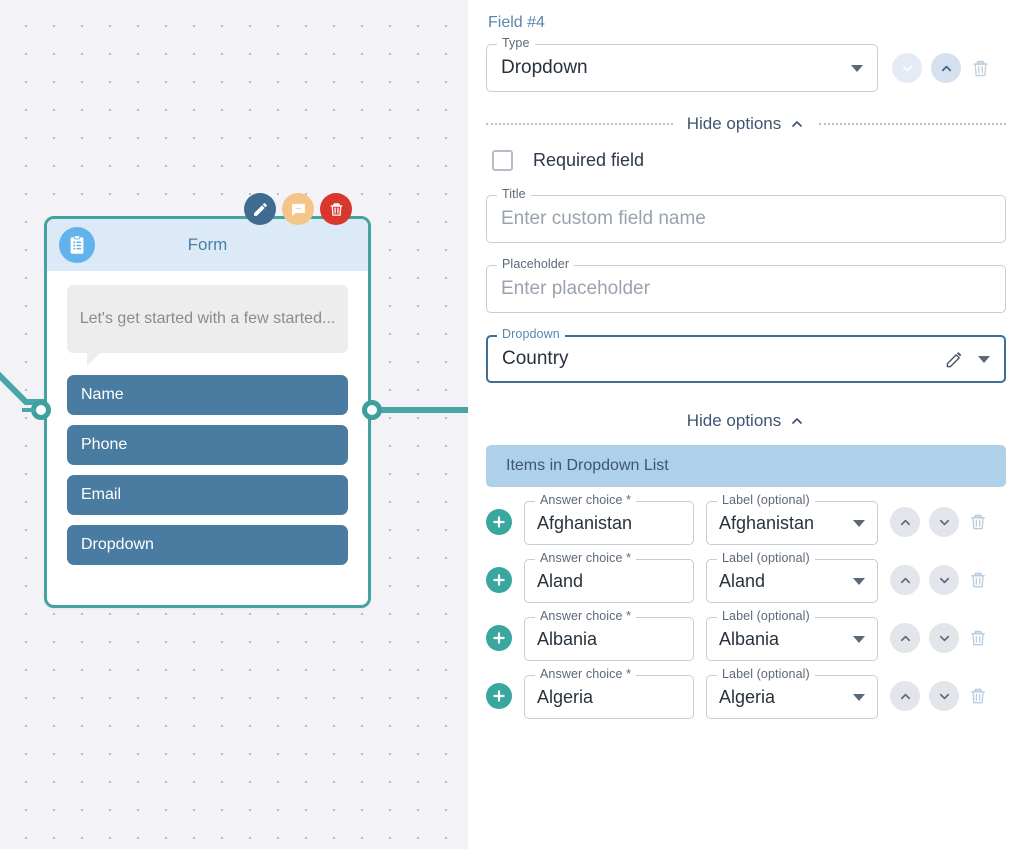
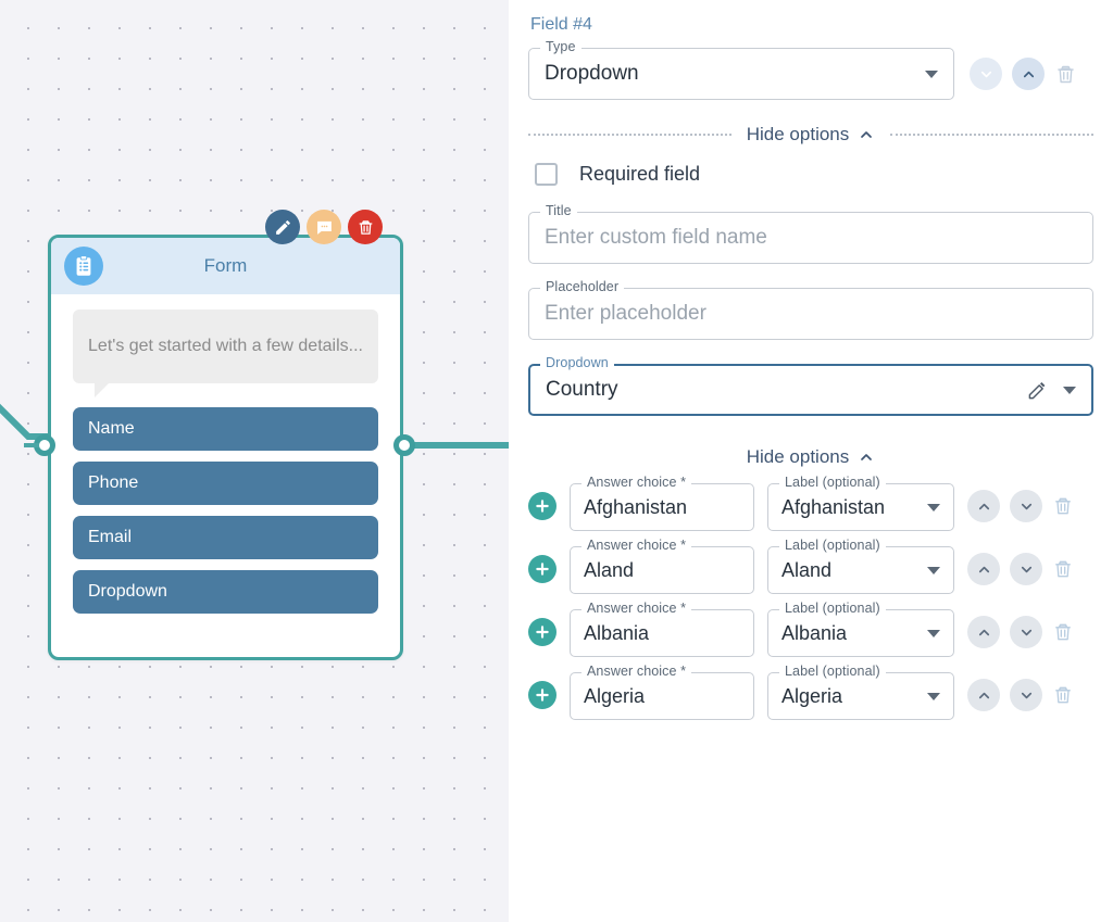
  Form
- Let's get started with a few started...
+ Let's get started with a few details...
  Name
  Phone
  Email
  Dropdown
  Field #4
  Type
  Dropdown
  Hide options
  Required field
  Title
  Enter custom field name
  Placeholder
  Enter placeholder
  Dropdown
  Country
  Hide options
- Items in Dropdown List
  Answer choice *
  Afghanistan
  Label (optional)
  Afghanistan
  Answer choice *
  Aland
  Label (optional)
  Aland
  Answer choice *
  Albania
  Label (optional)
  Albania
  Answer choice *
  Algeria
  Label (optional)
  Algeria
